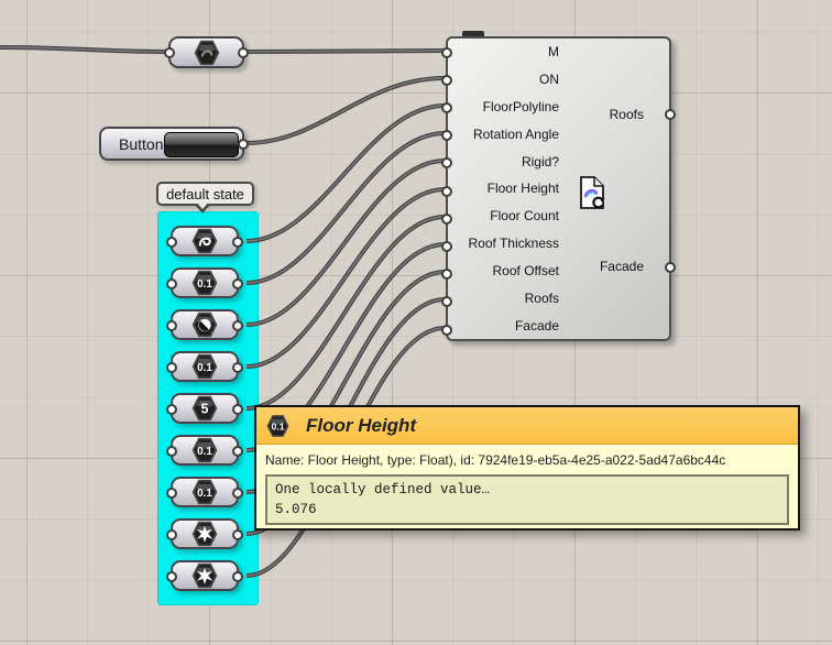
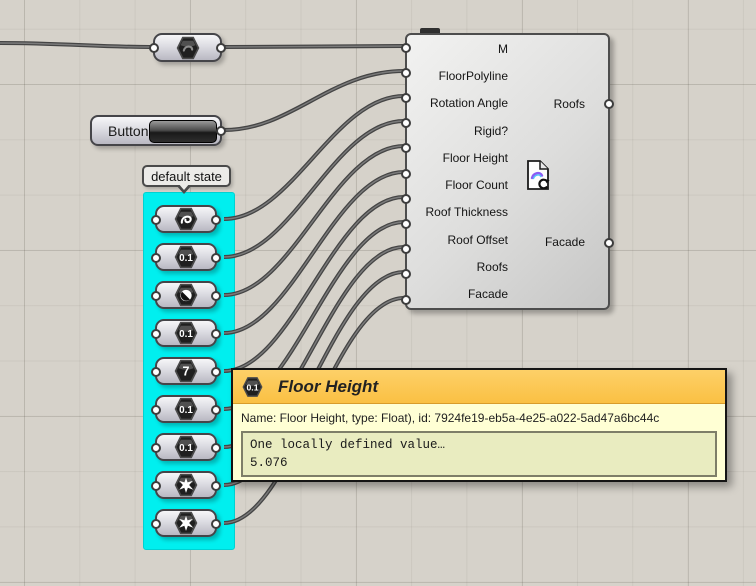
  Button
  default state
  0.1
  0.1
- 5
+ 7
  0.1
  0.1
  M
- ON
  FloorPolyline
  Rotation Angle
  Rigid?
  Floor Height
  Floor Count
  Roof Thickness
  Roof Offset
  Roofs
  Facade
  Roofs
  Facade
  0.1
  Floor Height
  Name: Floor Height, type: Float), id: 7924fe19-eb5a-4e25-a022-5ad47a6bc44c
  One locally defined value…
  5.076
